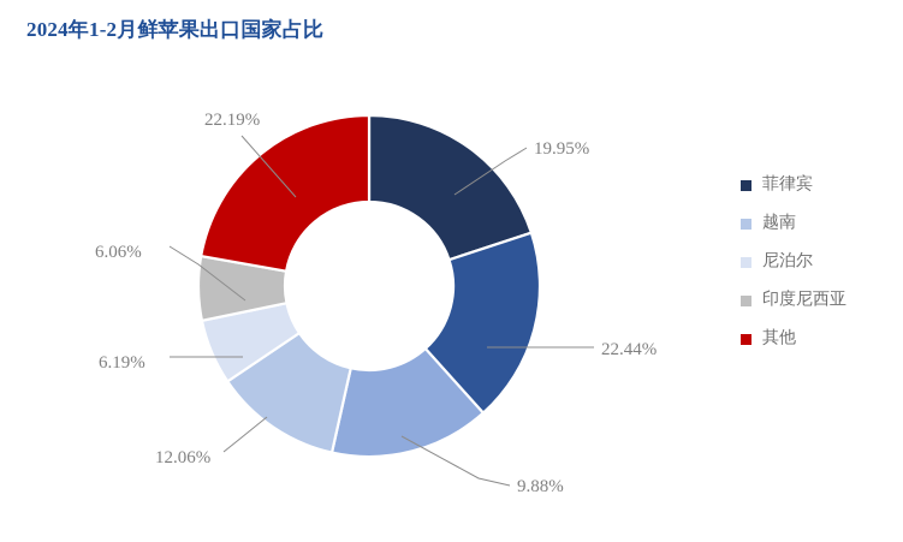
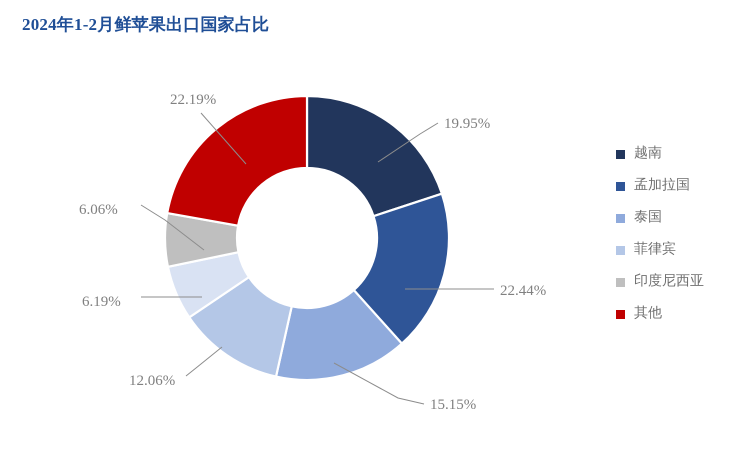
  2024年1-2月鲜苹果出口国家占比
  19.95%
  22.44%
- 9.88%
+ 15.15%
  12.06%
  6.19%
  6.06%
  22.19%
- 菲律宾
+ 越南
+ 孟加拉国
+ 泰国
- 越南
+ 菲律宾
- 尼泊尔
  印度尼西亚
  其他
